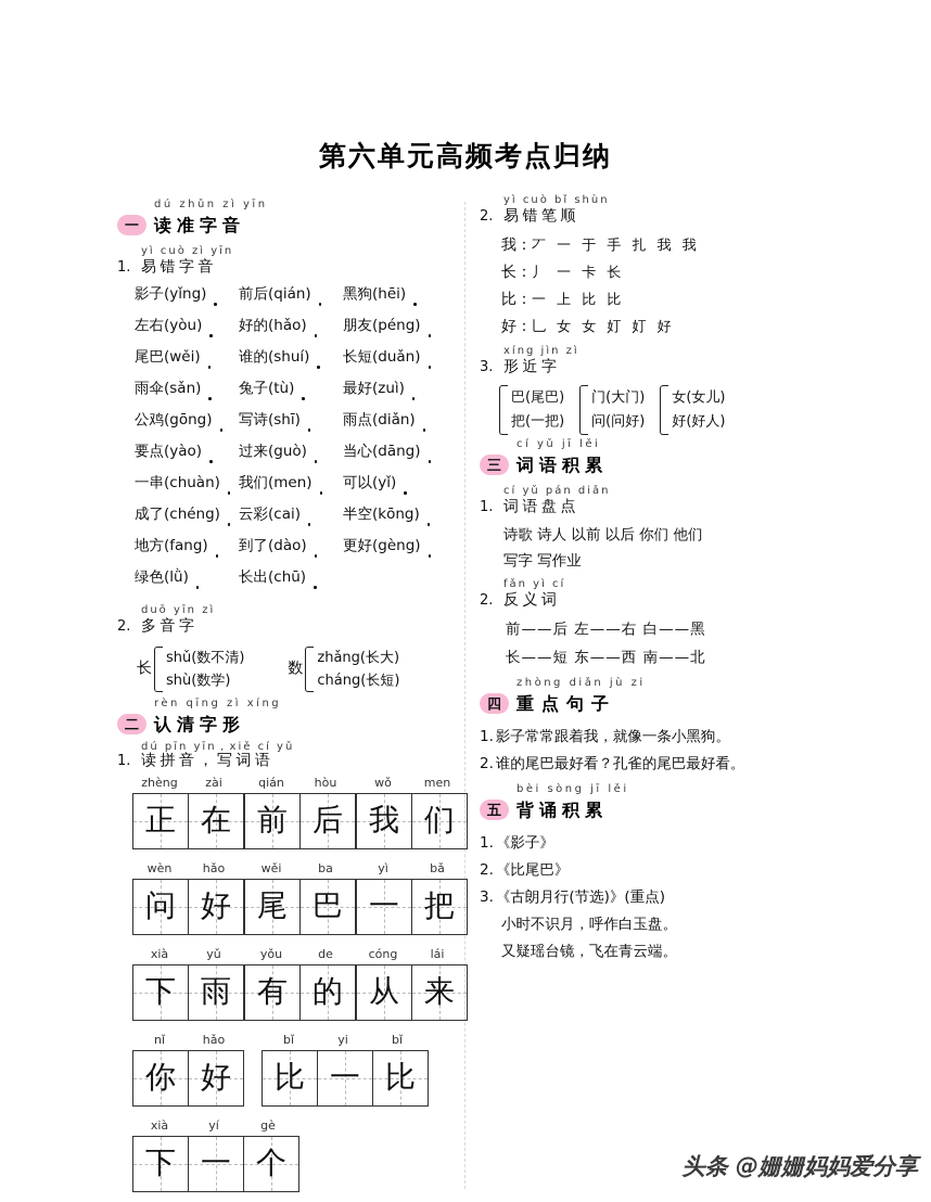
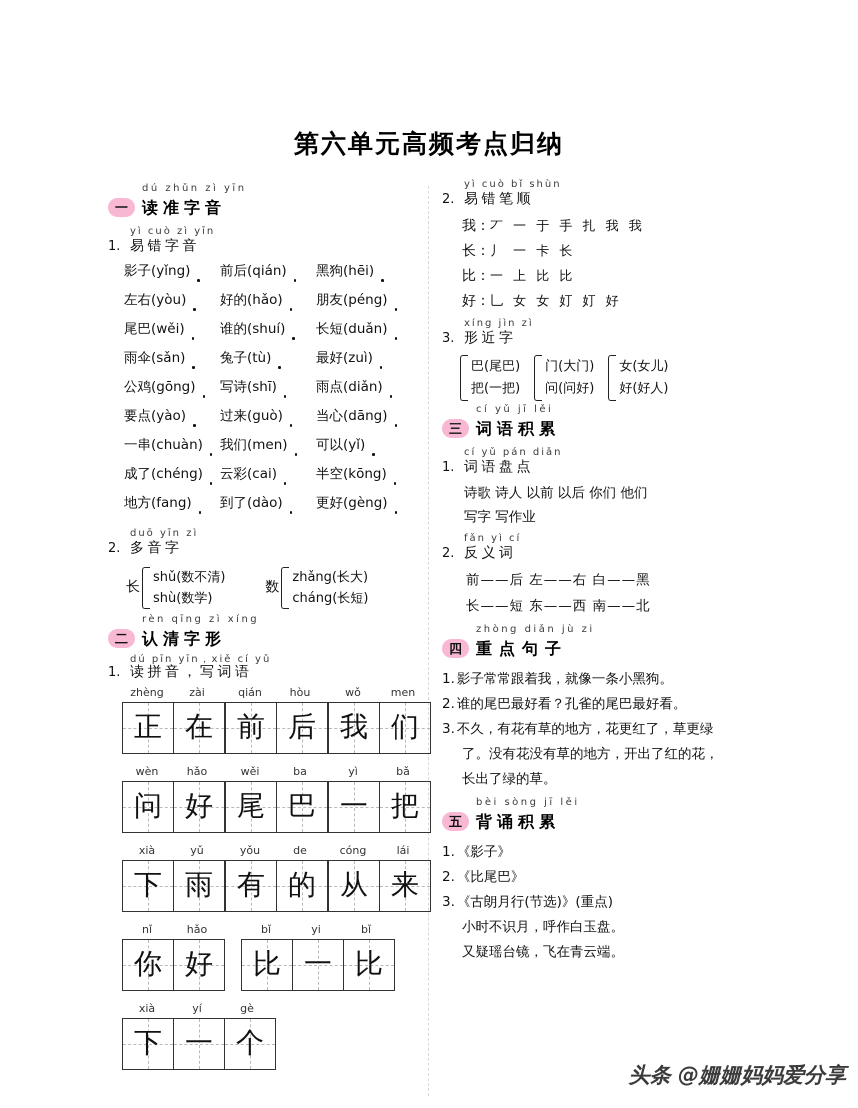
  第六单元高频考点归纳
  一
  dú zhǔn zì yīn
  读准字音
  1.
  yì cuò zì yīn
  易错字音
  影子(yǐng)
  前后(qián)
  黑狗(hēi)
  左右(yòu)
  好的(hǎo)
  朋友(péng)
  尾巴(wěi)
  谁的(shuí)
  长短(duǎn)
  雨伞(sǎn)
  兔子(tù)
  最好(zuì)
  公鸡(gōng)
  写诗(shī)
  雨点(diǎn)
  要点(yào)
  过来(guò)
  当心(dāng)
  一串(chuàn)
  我们(men)
  可以(yǐ)
  成了(chéng)
  云彩(cai)
  半空(kōng)
  地方(fang)
  到了(dào)
  更好(gèng)
- 绿色(lǜ)
- 长出(chū)
  2.
  duō yīn zì
  多音字
  长
  shǔ(数不清)
  shù(数学)
  数
  zhǎng(长大)
  cháng(长短)
  二
  rèn qīng zì xíng
  认清字形
  1.
  dú pīn yīn，xiě cí yǔ
  读拼音，写词语
  zhèng
  zài
  正
  在
  qián
  hòu
  前
  后
  wǒ
  men
  我
  们
  wèn
  hǎo
  问
  好
  wěi
  ba
  尾
  巴
  yì
  bǎ
  一
  把
  xià
  yǔ
  下
  雨
  yǒu
  de
  有
  的
  cóng
  lái
  从
  来
  nǐ
  hǎo
  你
  好
  bǐ
  yi
  bǐ
  比
  一
  比
  xià
  yí
  gè
  下
  一
  个
  2.
  yì cuò bǐ shùn
  易错笔顺
  我：丆 一 于 手 扎 我 我
  长：丿 一 卡 长
  比：一 上 比 比
  好：乚 女 女 奵 奵 好
  3.
  xíng jìn zì
  形近字
  巴(尾巴)
  把(一把)
  门(大门)
  问(问好)
  女(女儿)
  好(好人)
  三
  cí yǔ jī lěi
  词语积累
  1.
  cí yǔ pán diǎn
  词语盘点
  诗歌 诗人 以前 以后 你们 他们
  写字 写作业
  2.
  fǎn yì cí
  反义词
  前——后 左——右 白——黑
  长——短 东——西 南——北
  四
  zhòng diǎn jù zi
  重点句子
  1. 影子常常跟着我，就像一条小黑狗。
  2. 谁的尾巴最好看？孔雀的尾巴最好看。
+ 3. 不久，有花有草的地方，花更红了，草更绿
+ 了。没有花没有草的地方，开出了红的花，
+ 长出了绿的草。
  五
  bèi sòng jī lěi
  背诵积累
  1. 《影子》
  2. 《比尾巴》
  3. 《古朗月行(节选)》(重点)
  小时不识月，呼作白玉盘。
  又疑瑶台镜，飞在青云端。
  头条 @姗姗妈妈爱分享
